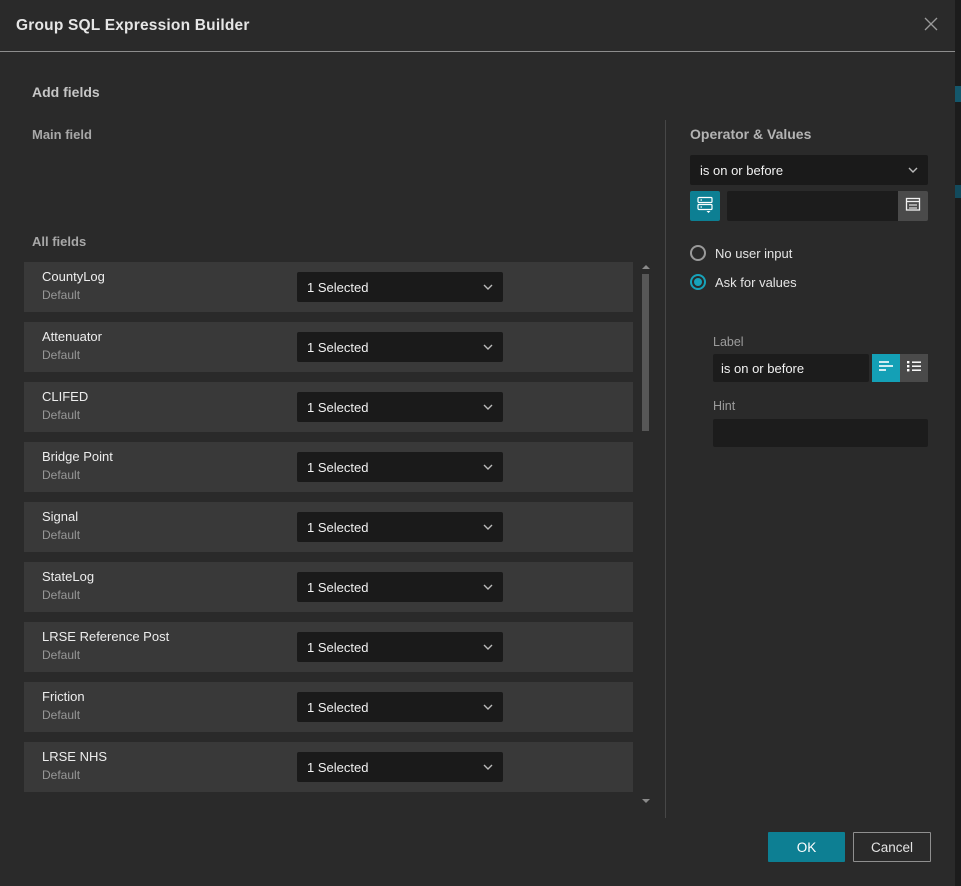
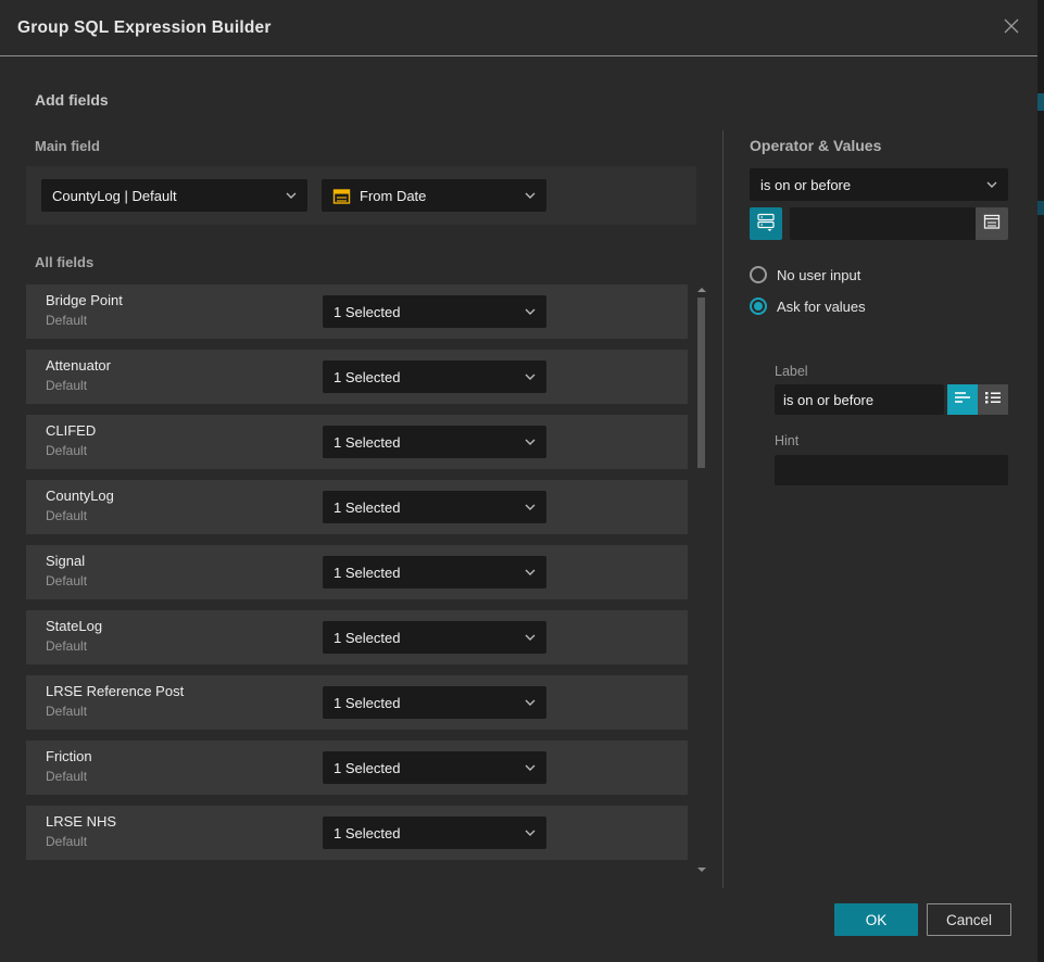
  Group SQL Expression Builder
  Add fields
  Main field
+ CountyLog | Default
+ From Date
  All fields
- CountyLog
+ Bridge Point
  Default
  1 Selected
  Attenuator
  Default
  1 Selected
  CLIFED
  Default
  1 Selected
- Bridge Point
+ CountyLog
  Default
  1 Selected
  Signal
  Default
  1 Selected
  StateLog
  Default
  1 Selected
  LRSE Reference Post
  Default
  1 Selected
  Friction
  Default
  1 Selected
  LRSE NHS
  Default
  1 Selected
  Operator & Values
  is on or before
  No user input
  Ask for values
  Label
  is on or before
  Hint
  OK
  Cancel
